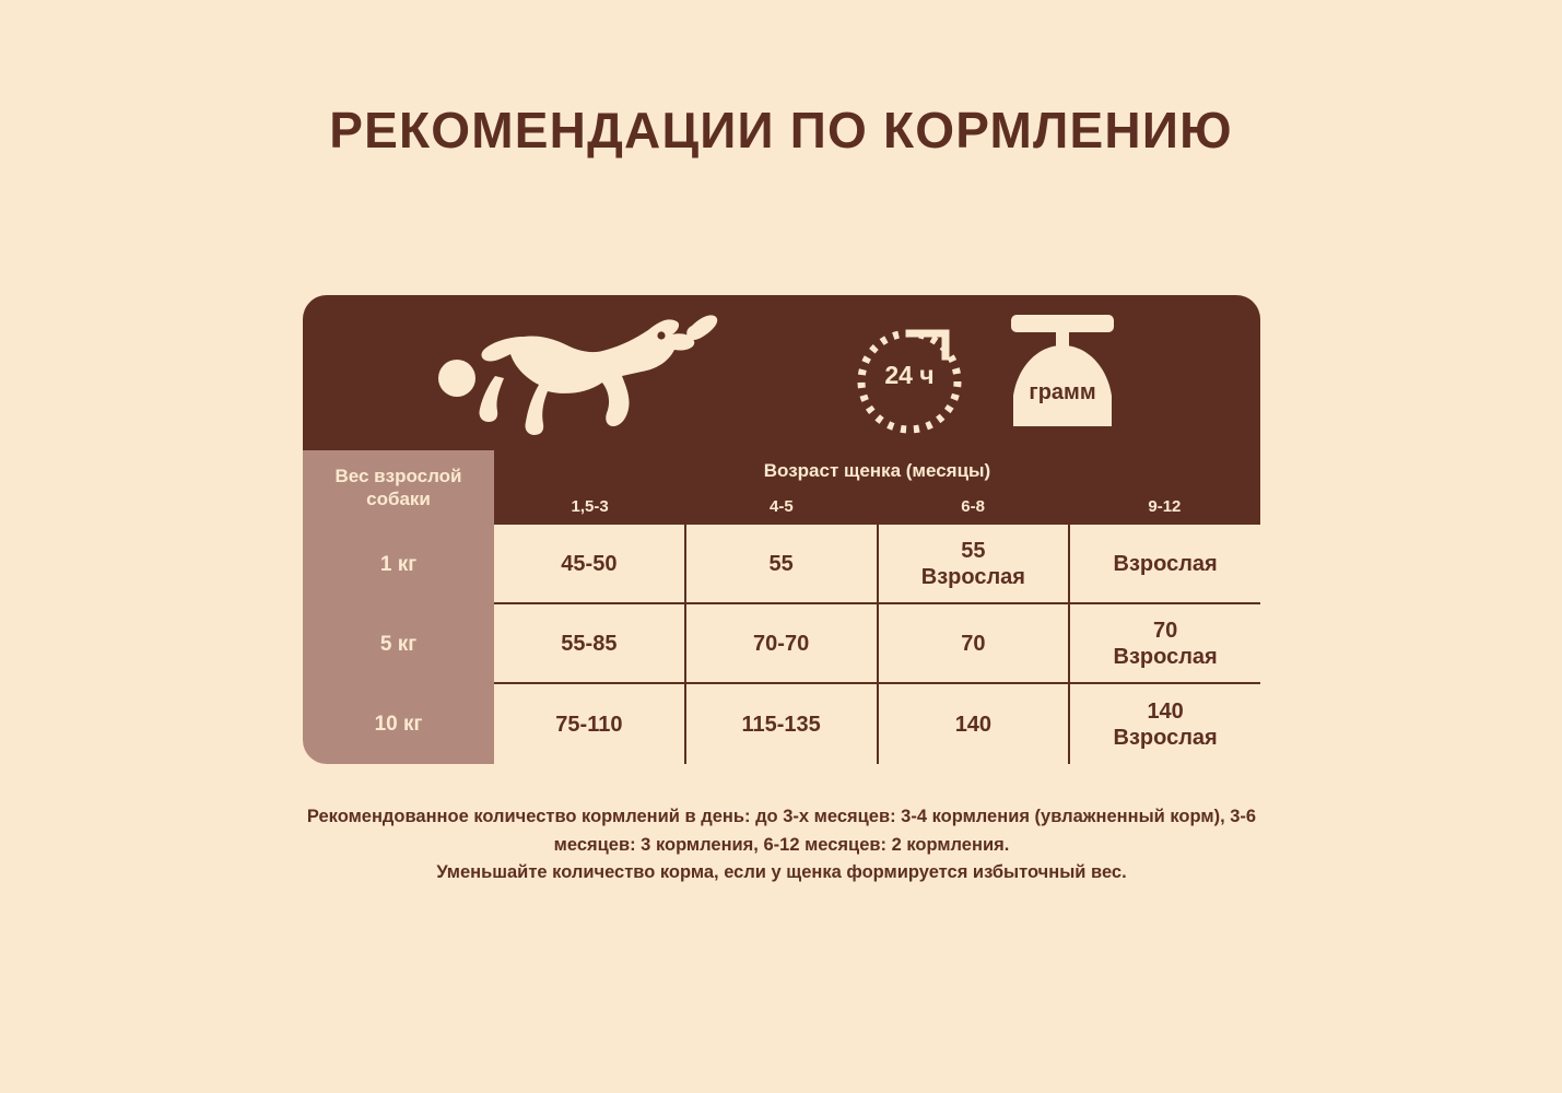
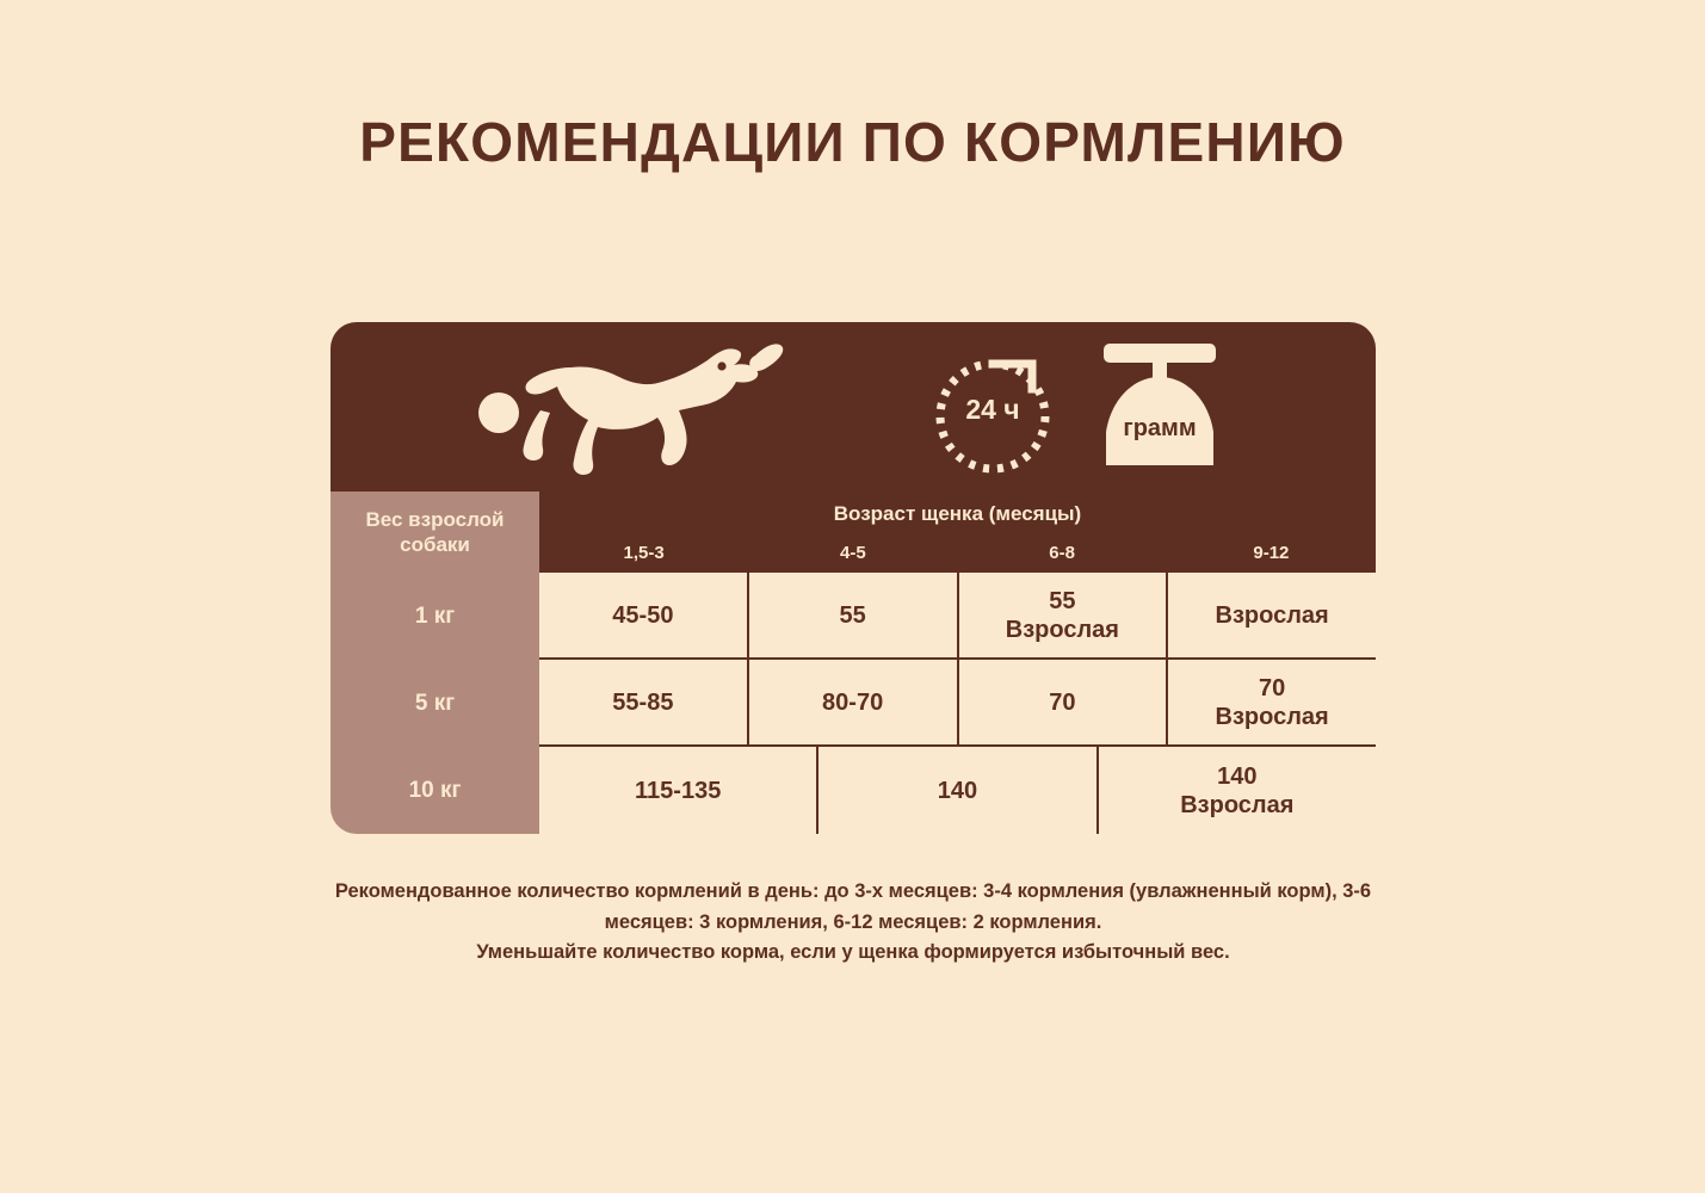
  РЕКОМЕНДАЦИИ ПО КОРМЛЕНИЮ
  24 ч
  грамм
  Вес взрослой
  собаки
  Возраст щенка (месяцы)
  1,5-3
  4-5
  6-8
  9-12
  1 кг
  45-50
  55
  55
  Взрослая
  Взрослая
  5 кг
  55-85
- 70-70
+ 80-70
  70
  70
  Взрослая
  10 кг
- 75-110
  115-135
  140
  140
  Взрослая
  Рекомендованное количество кормлений в день: до 3-х месяцев: 3-4 кормления (увлажненный корм), 3-6 месяцев: 3 кормления, 6-12 месяцев: 2 кормления.
  Уменьшайте количество корма, если у щенка формируется избыточный вес.
